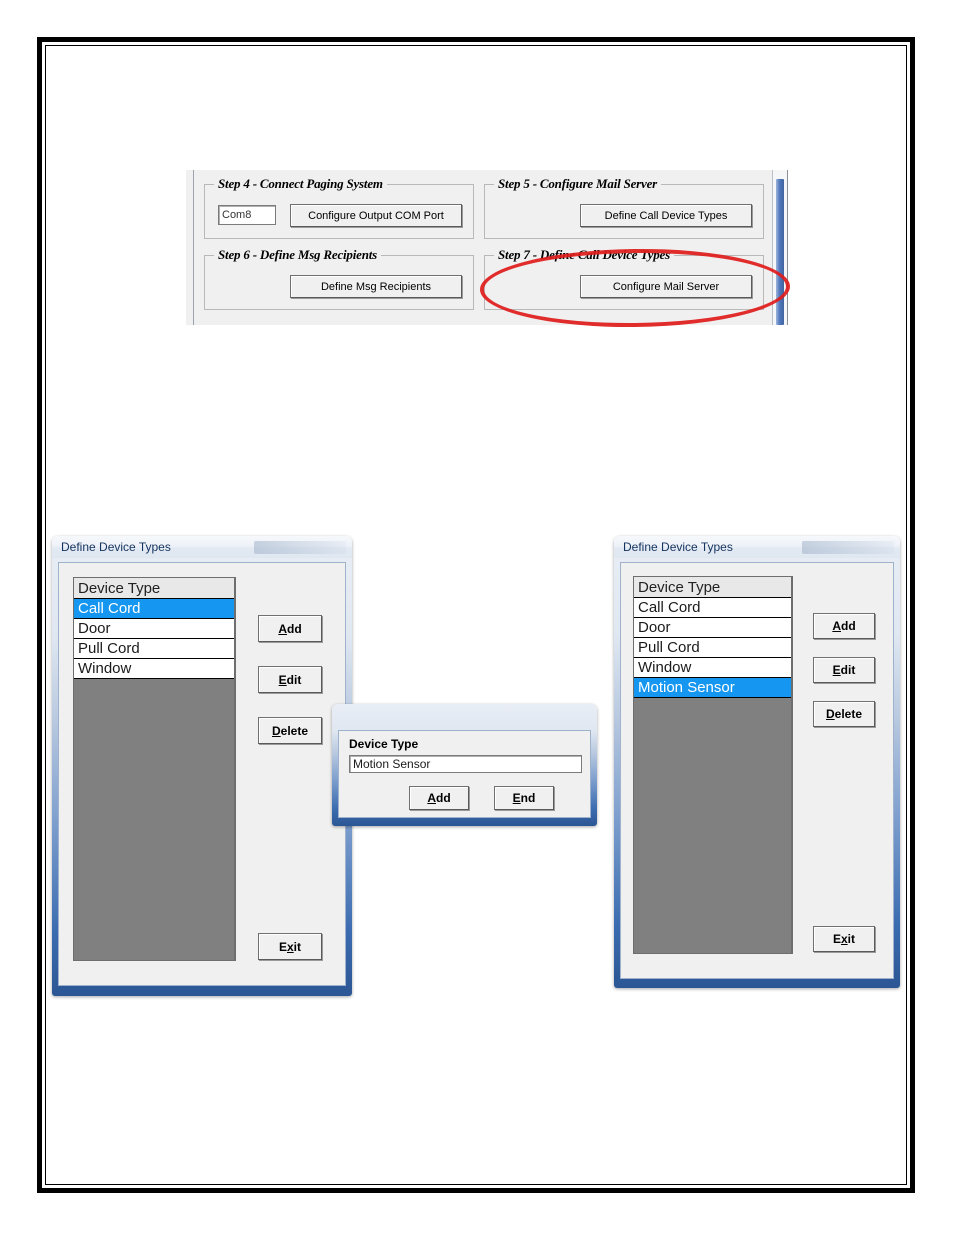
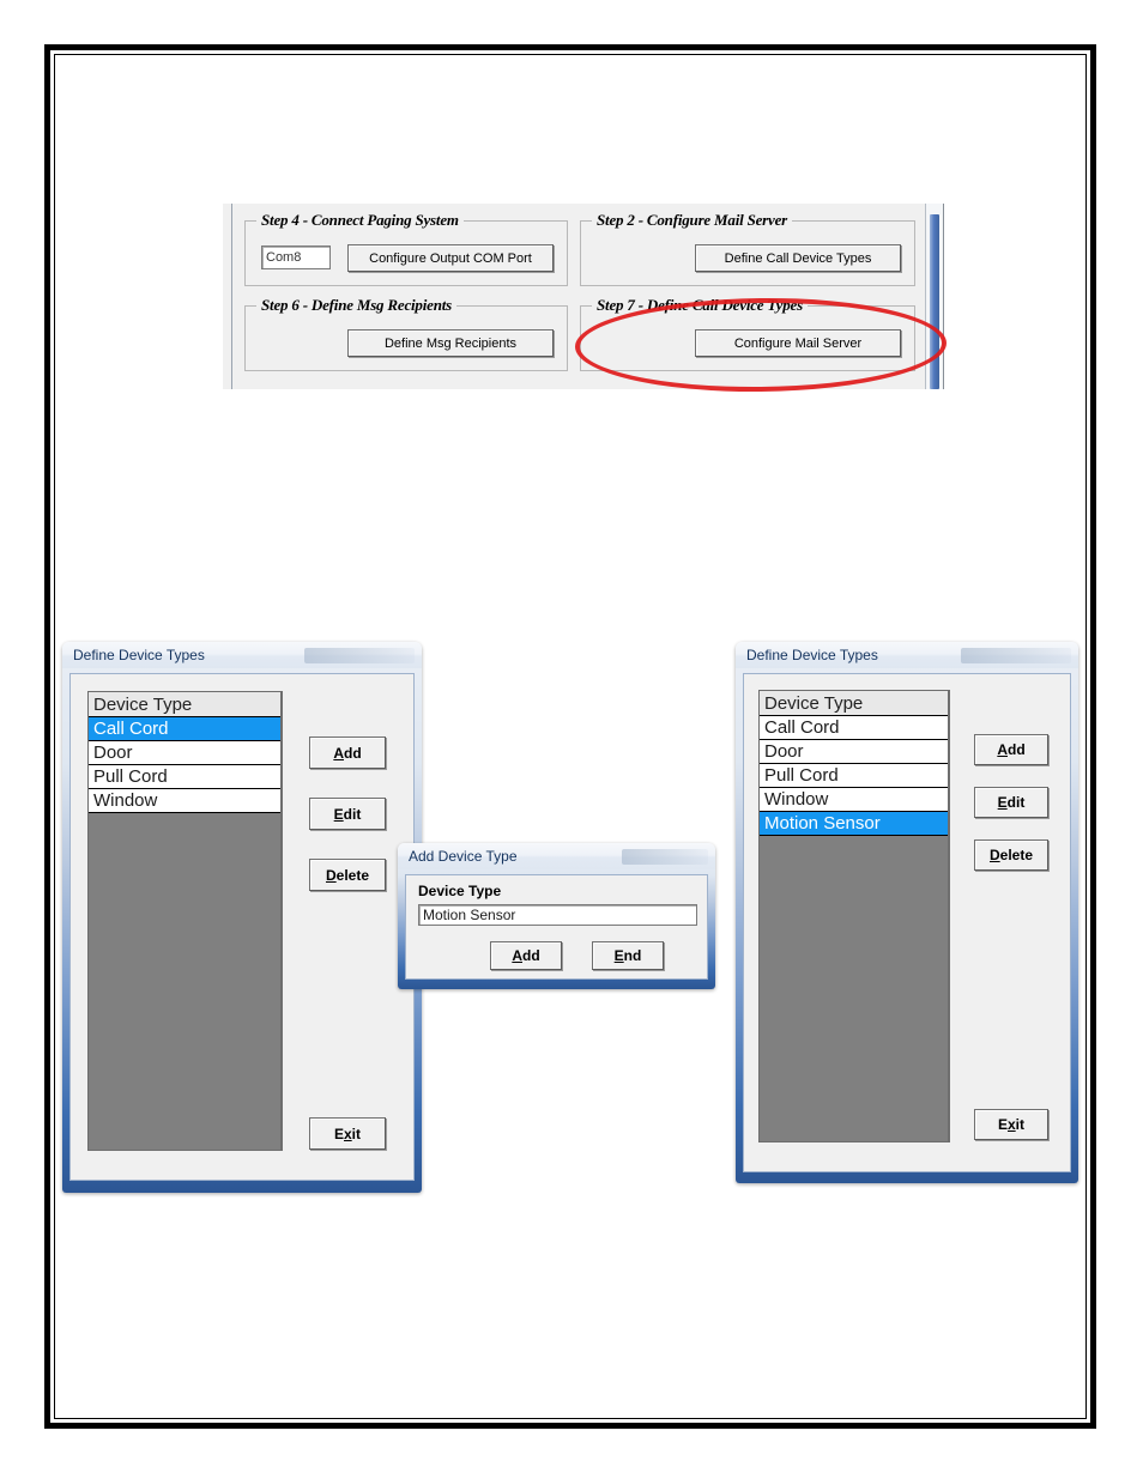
  Step 4 - Connect Paging System
  Com8
  Configure Output COM Port
- Step 5 - Configure Mail Server
+ Step 2 - Configure Mail Server
  Define Call Device Types
  Step 6 - Define Msg Recipients
  Define Msg Recipients
  Step 7 - Define Call Device Types
  Configure Mail Server
  Define Device Types
  Device Type
  Call Cord
  Door
  Pull Cord
  Window
  Add
  Edit
  Delete
  Exit
+ Add Device Type
  Device Type
  Motion Sensor
  Add
  End
  Define Device Types
  Device Type
  Call Cord
  Door
  Pull Cord
  Window
  Motion Sensor
  Add
  Edit
  Delete
  Exit
